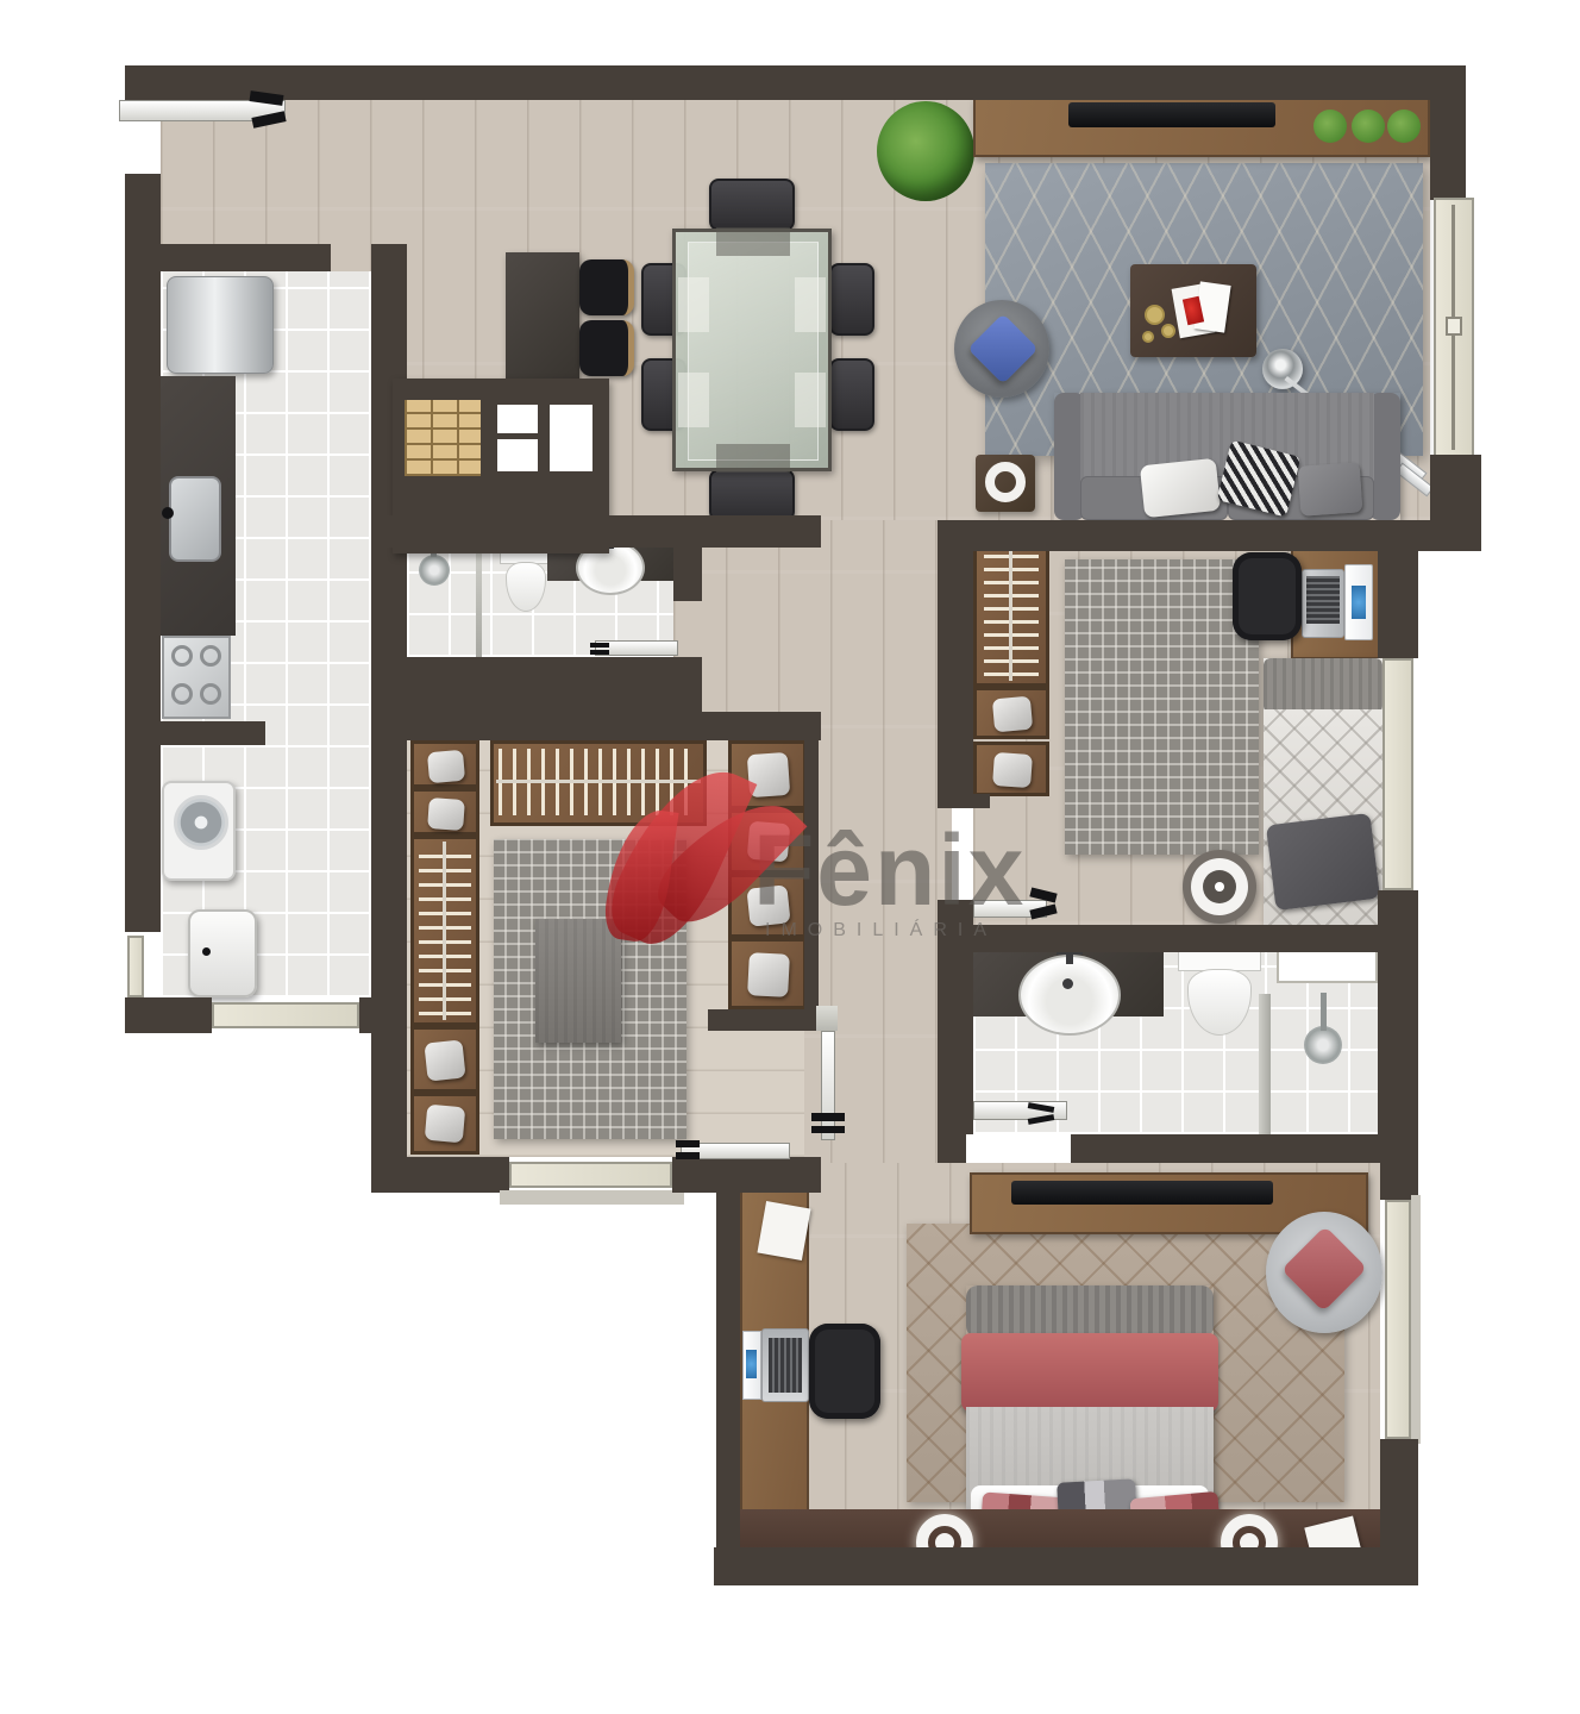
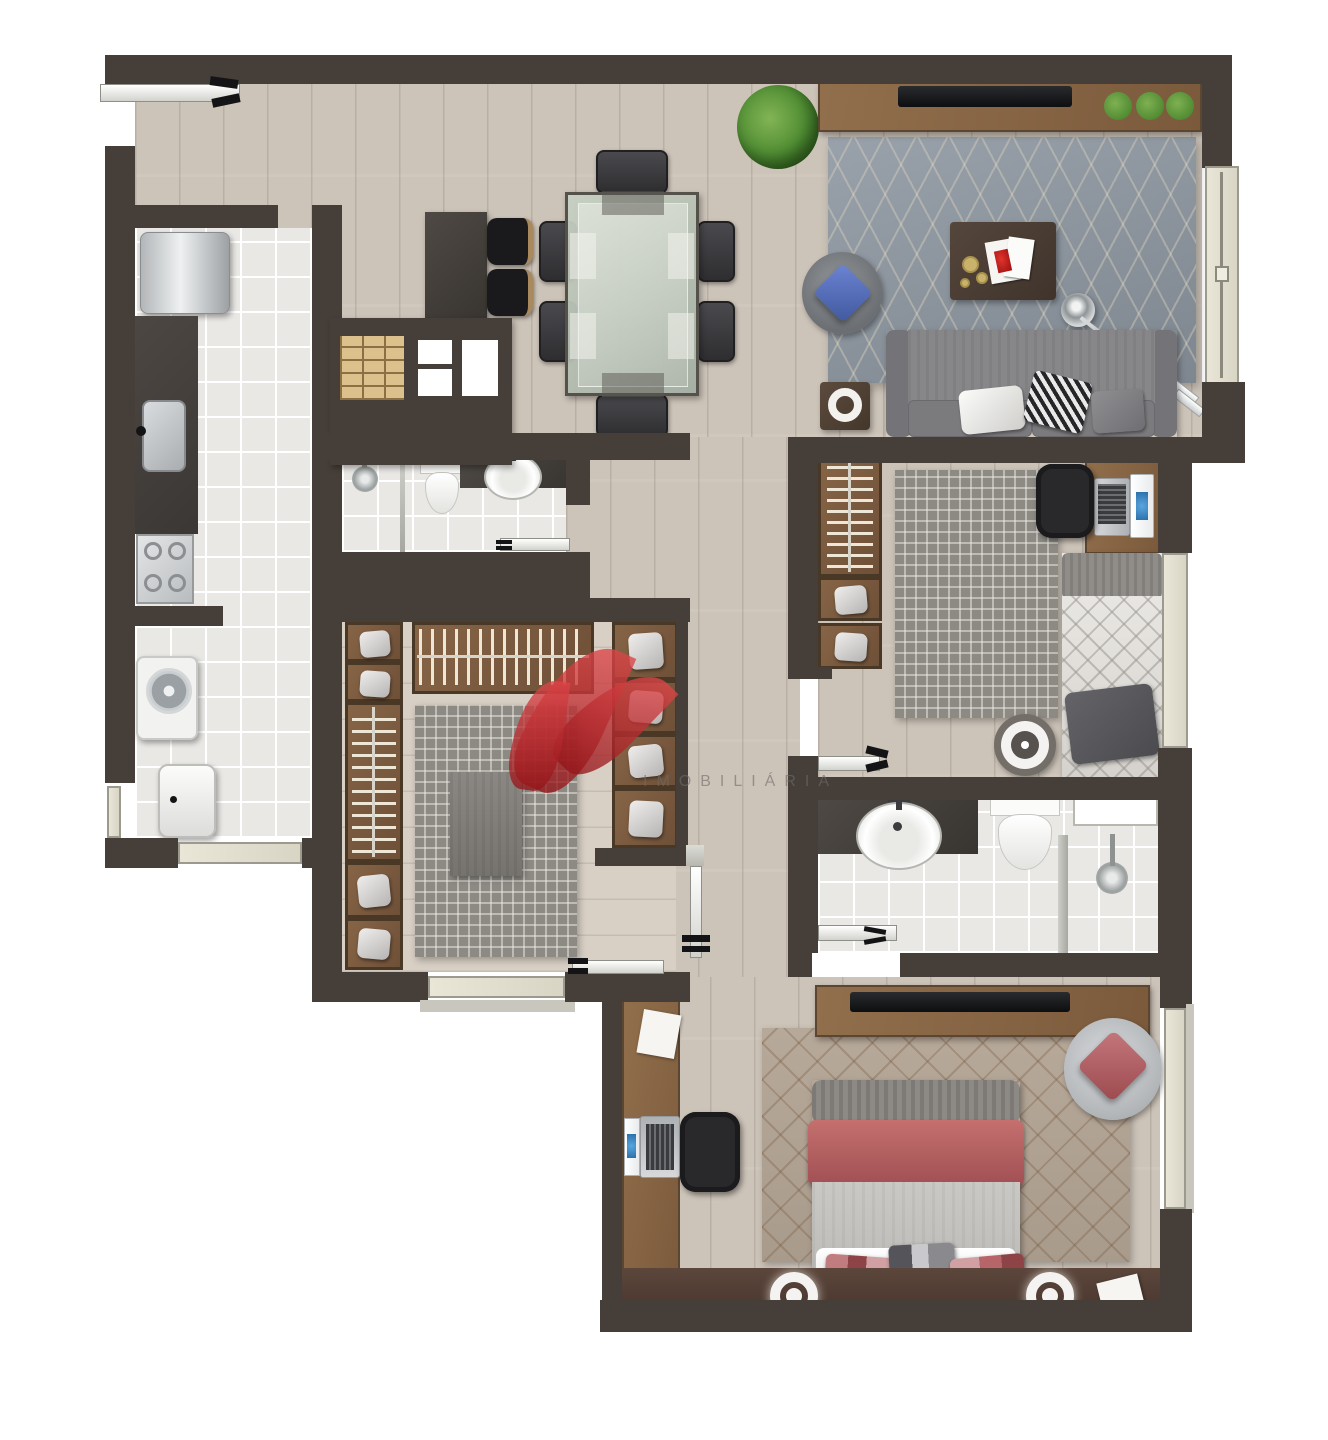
- Fênix
  IMOBILIÁRIA
